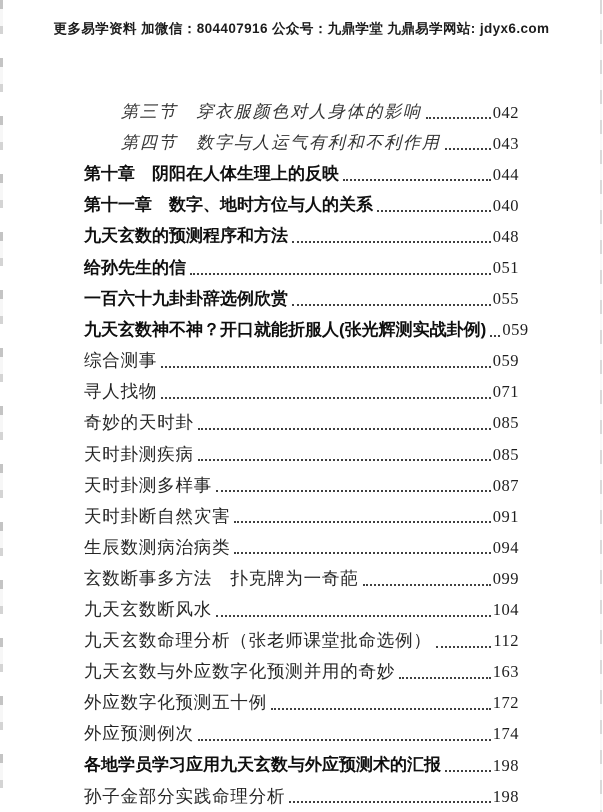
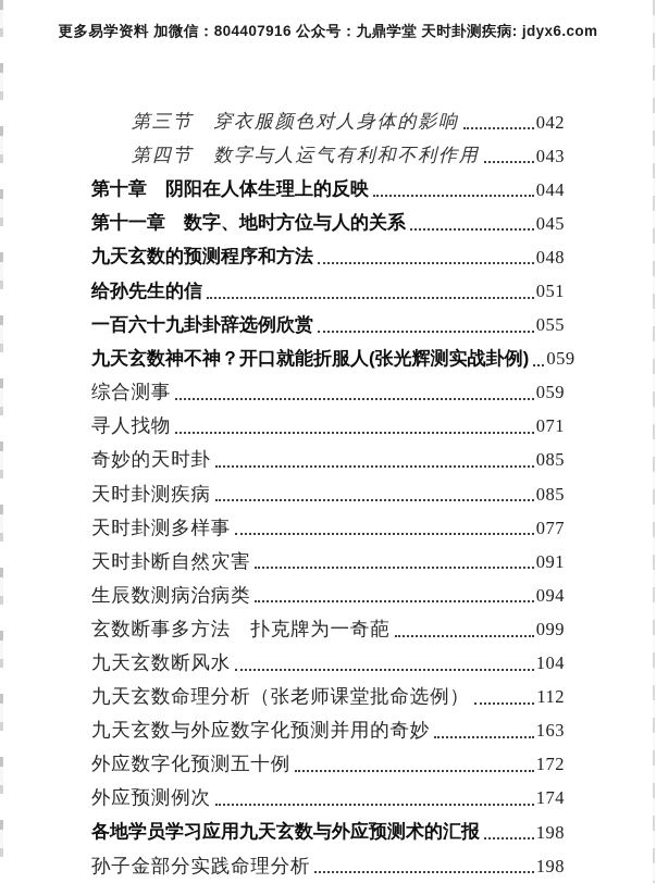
- 更多易学资料 加微信：804407916 公众号：九鼎学堂 九鼎易学网站: jdyx6.com
+ 更多易学资料 加微信：804407916 公众号：九鼎学堂 天时卦测疾病: jdyx6.com
  第三节 穿衣服颜色对人身体的影响
  042
  第四节 数字与人运气有利和不利作用
  043
  第十章 阴阳在人体生理上的反映
  044
  第十一章 数字、地时方位与人的关系
- 040
+ 045
  九天玄数的预测程序和方法
  048
  给孙先生的信
  051
  一百六十九卦卦辞选例欣赏
  055
  九天玄数神不神？开口就能折服人(张光辉测实战卦例)
  059
  综合测事
  059
  寻人找物
  071
  奇妙的天时卦
  085
  天时卦测疾病
  085
  天时卦测多样事
- 087
+ 077
  天时卦断自然灾害
  091
  生辰数测病治病类
  094
  玄数断事多方法 扑克牌为一奇葩
  099
  九天玄数断风水
  104
  九天玄数命理分析（张老师课堂批命选例）
  112
  九天玄数与外应数字化预测并用的奇妙
  163
  外应数字化预测五十例
  172
  外应预测例次
  174
  各地学员学习应用九天玄数与外应预测术的汇报
  198
  孙子金部分实践命理分析
  198
